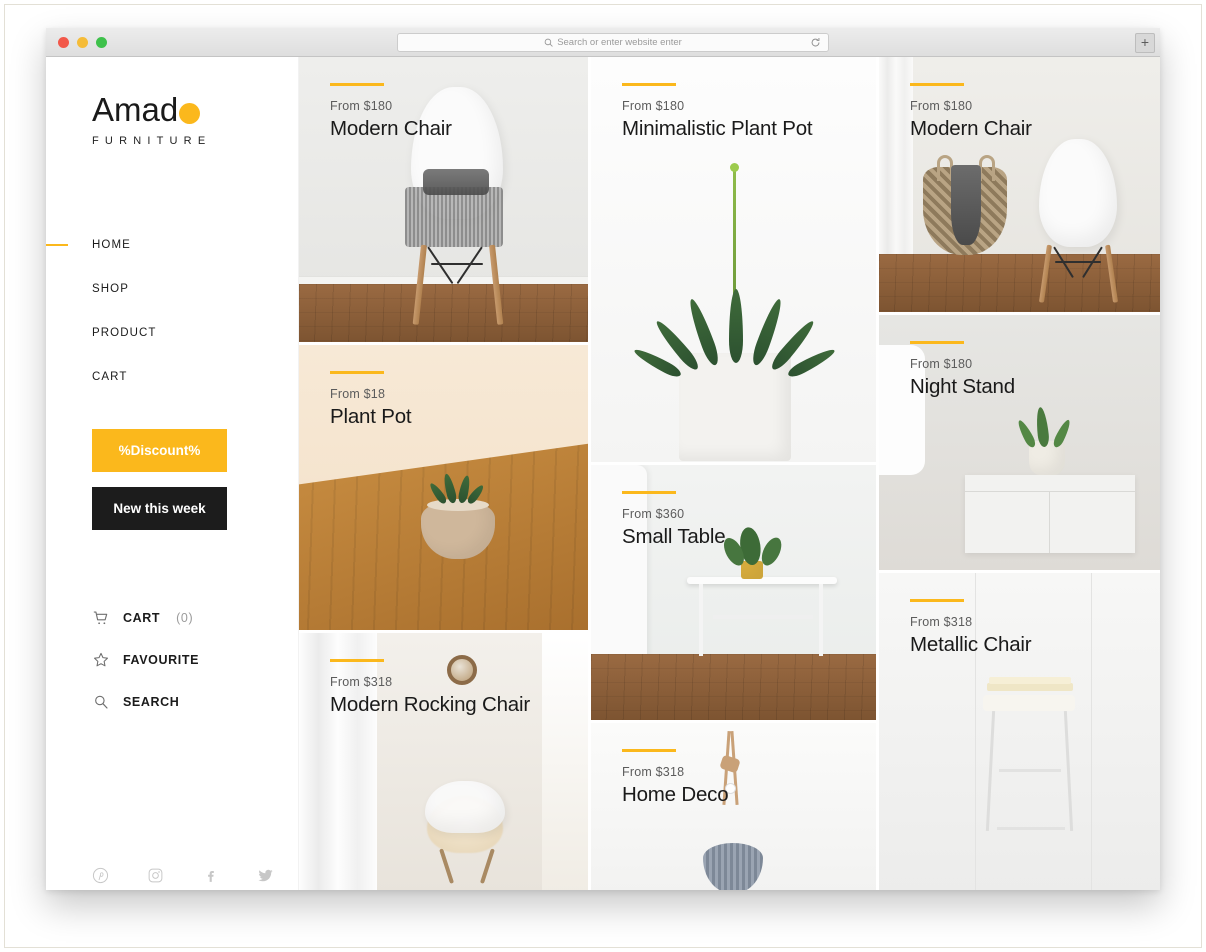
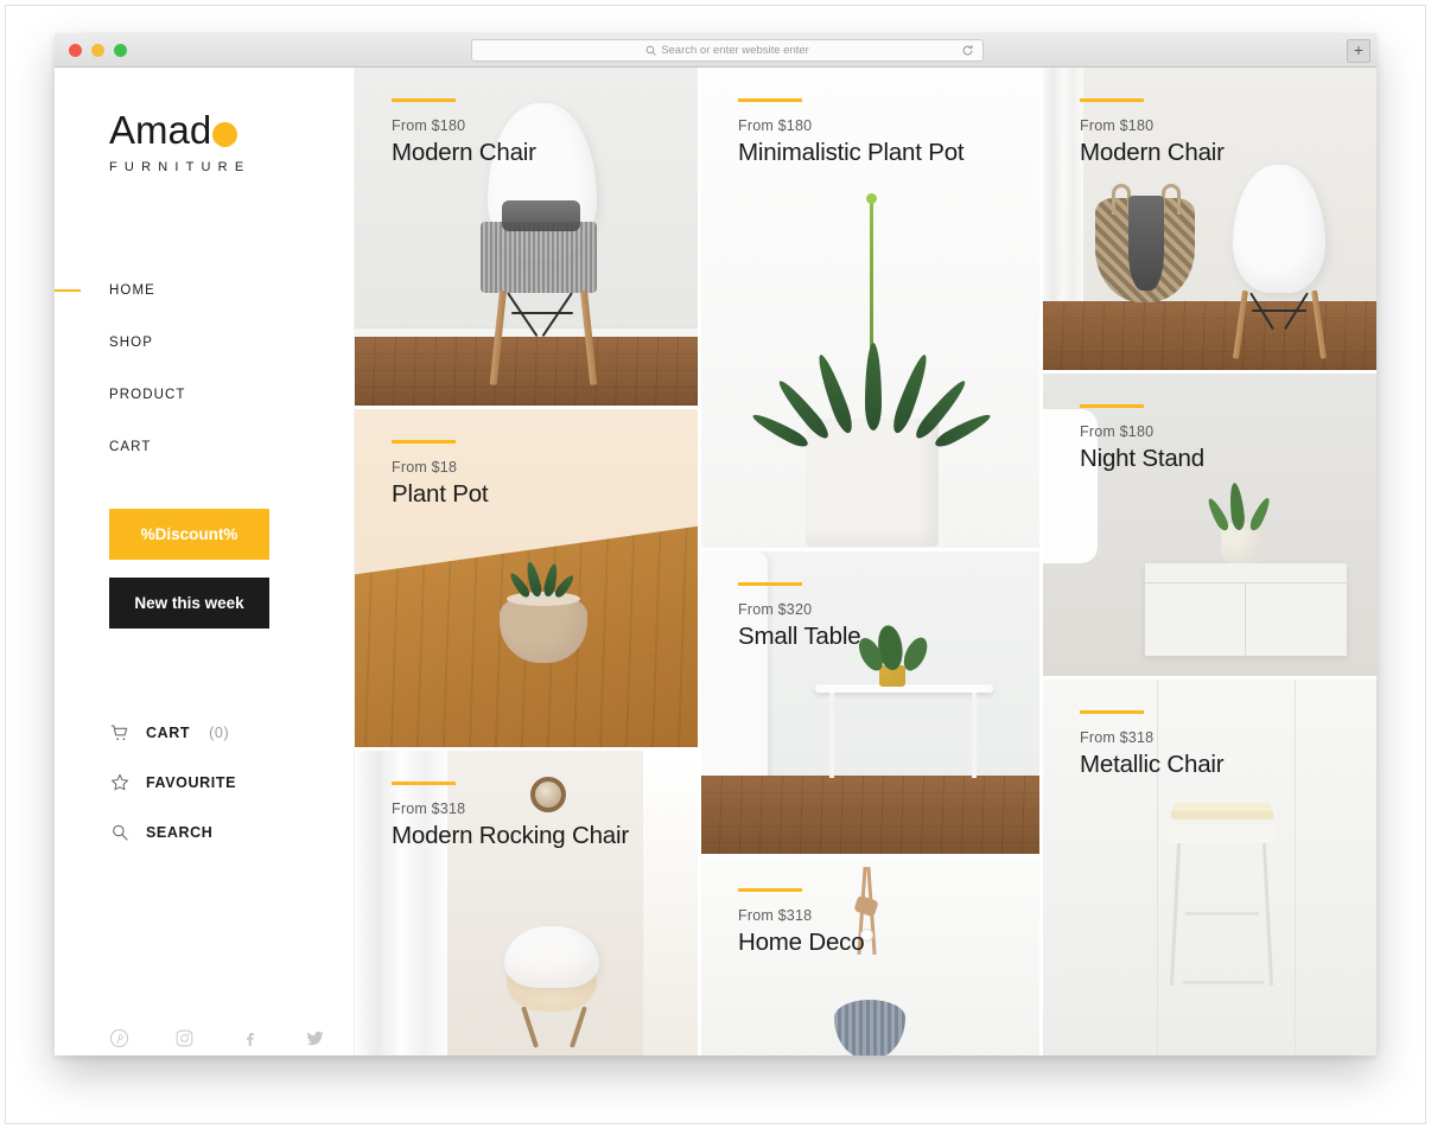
  Search or enter website enter
  +
  Amad
  FURNITURE
  HOME
  SHOP
  PRODUCT
  CART
  %Discount%
  New this week
  CART
  (0)
  FAVOURITE
  SEARCH
  From $180
  Modern Chair
  From $18
  Plant Pot
  From $318
  Modern Rocking Chair
  From $180
  Minimalistic Plant Pot
- From $360
+ From $320
  Small Table
  From $318
  Home Deco
  From $180
  Modern Chair
  From $180
  Night Stand
  From $318
  Metallic Chair
